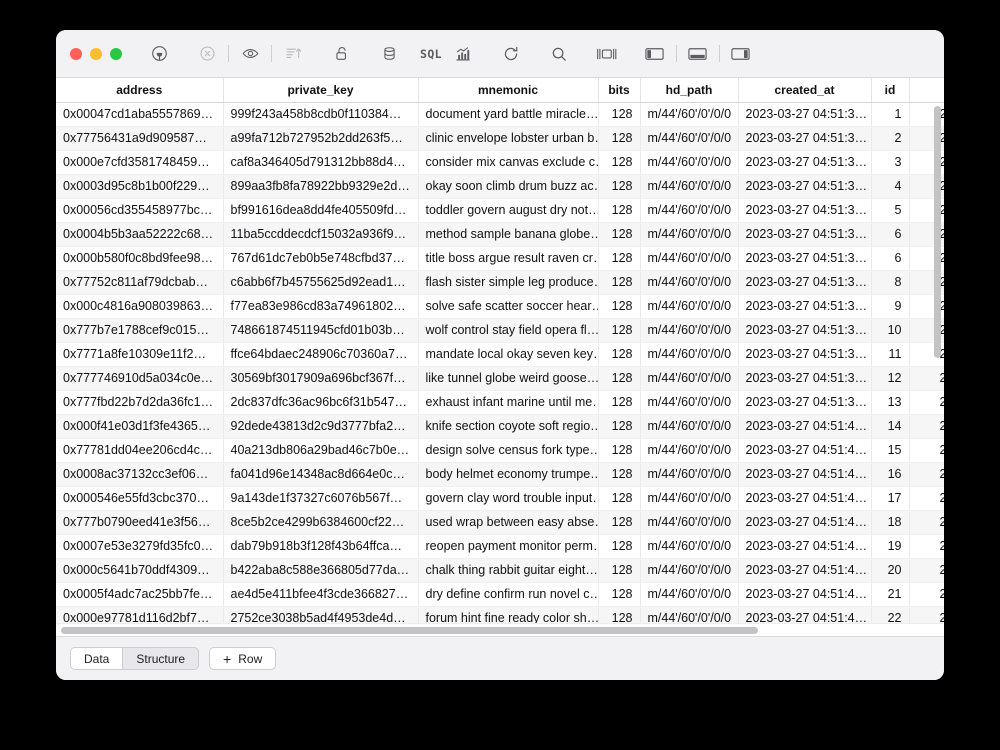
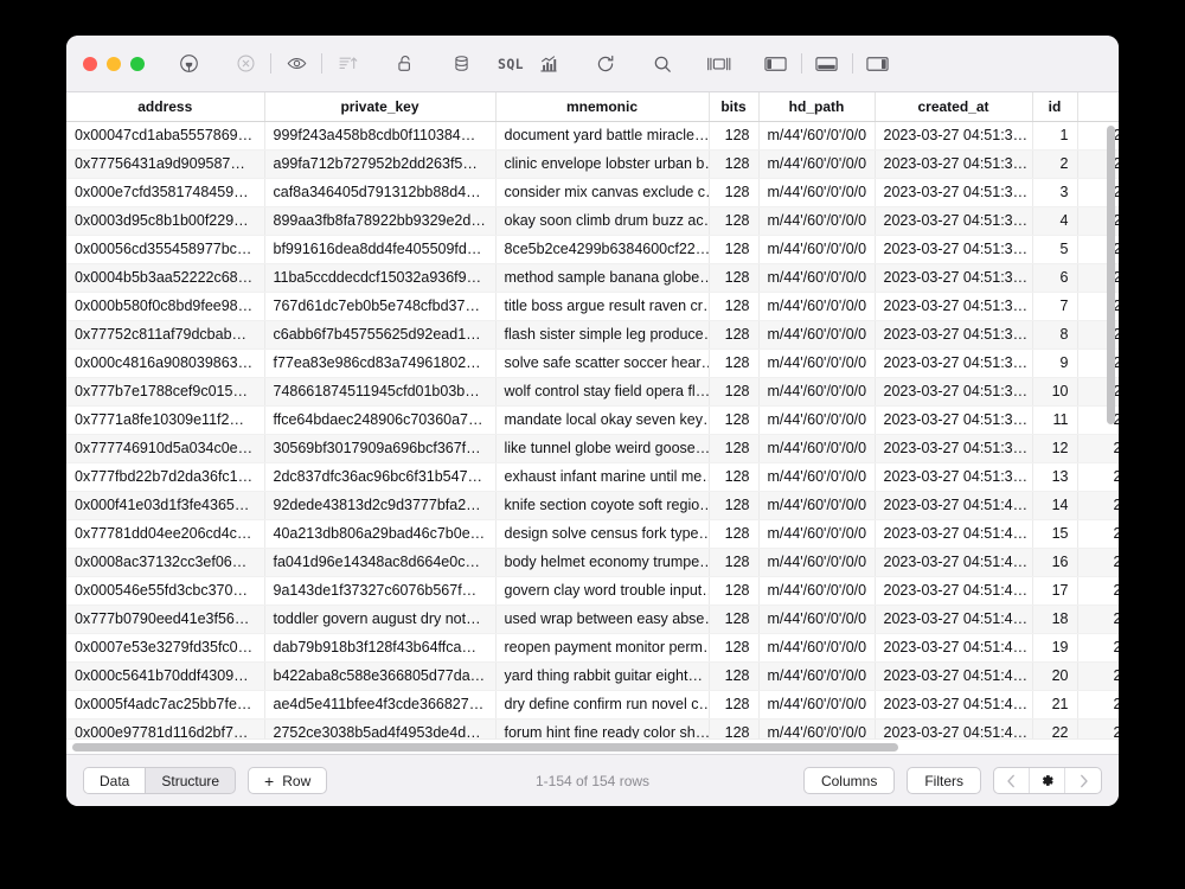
  SQL
  address	private_key	mnemonic	bits	hd_path	created_at	id
  0x00047cd1aba5557869…	999f243a458b8cdb0f110384…	document yard battle miracle…	128	m/44'/60'/0'/0/0	2023-03-27 04:51:3…	1	2
  0x77756431a9d909587…	a99fa712b727952b2dd263f5…	clinic envelope lobster urban b	128	m/44'/60'/0'/0/0	2023-03-27 04:51:3…	2	2
  0x000e7cfd3581748459…	caf8a346405d791312bb88d4…	consider mix canvas exclude c	128	m/44'/60'/0'/0/0	2023-03-27 04:51:3…	3	2
  0x0003d95c8b1b00f229…	899aa3fb8fa78922bb9329e2d…	okay soon climb drum buzz ac	128	m/44'/60'/0'/0/0	2023-03-27 04:51:3…	4	2
- 0x00056cd355458977bc…	bf991616dea8dd4fe405509fd…	toddler govern august dry not…	128	m/44'/60'/0'/0/0	2023-03-27 04:51:3…	5	2
+ 0x00056cd355458977bc…	bf991616dea8dd4fe405509fd…	8ce5b2ce4299b6384600cf22…	128	m/44'/60'/0'/0/0	2023-03-27 04:51:3…	5	2
  0x0004b5b3aa52222c68…	11ba5ccddecdcf15032a936f9…	method sample banana globe…	128	m/44'/60'/0'/0/0	2023-03-27 04:51:3…	6	2
- 0x000b580f0c8bd9fee98…	767d61dc7eb0b5e748cfbd37…	title boss argue result raven cr	128	m/44'/60'/0'/0/0	2023-03-27 04:51:3…	6	2
+ 0x000b580f0c8bd9fee98…	767d61dc7eb0b5e748cfbd37…	title boss argue result raven cr	128	m/44'/60'/0'/0/0	2023-03-27 04:51:3…	7	2
  0x77752c811af79dcbab…	c6abb6f7b45755625d92ead1…	flash sister simple leg produce	128	m/44'/60'/0'/0/0	2023-03-27 04:51:3…	8	2
  0x000c4816a908039863…	f77ea83e986cd83a74961802…	solve safe scatter soccer hear	128	m/44'/60'/0'/0/0	2023-03-27 04:51:3…	9	2
  0x777b7e1788cef9c015…	748661874511945cfd01b03b…	wolf control stay field opera fl…	128	m/44'/60'/0'/0/0	2023-03-27 04:51:3…	10	2
  0x7771a8fe10309e11f2…	ffce64bdaec248906c70360a7…	mandate local okay seven key	128	m/44'/60'/0'/0/0	2023-03-27 04:51:3…	11	2
  0x777746910d5a034c0e…	30569bf3017909a696bcf367f…	like tunnel globe weird goose…	128	m/44'/60'/0'/0/0	2023-03-27 04:51:3…	12	2
  0x777fbd22b7d2da36fc1…	2dc837dfc36ac96bc6f31b547…	exhaust infant marine until me	128	m/44'/60'/0'/0/0	2023-03-27 04:51:3…	13	2
  0x000f41e03d1f3fe4365…	92dede43813d2c9d3777bfa2…	knife section coyote soft regio…	128	m/44'/60'/0'/0/0	2023-03-27 04:51:4…	14	2
  0x77781dd04ee206cd4c…	40a213db806a29bad46c7b0e…	design solve census fork type…	128	m/44'/60'/0'/0/0	2023-03-27 04:51:4…	15	2
  0x0008ac37132cc3ef06…	fa041d96e14348ac8d664e0c…	body helmet economy trumpe…	128	m/44'/60'/0'/0/0	2023-03-27 04:51:4…	16	2
  0x000546e55fd3cbc370…	9a143de1f37327c6076b567f…	govern clay word trouble input	128	m/44'/60'/0'/0/0	2023-03-27 04:51:4…	17	2
- 0x777b0790eed41e3f56…	8ce5b2ce4299b6384600cf22…	used wrap between easy abse	128	m/44'/60'/0'/0/0	2023-03-27 04:51:4…	18	2
+ 0x777b0790eed41e3f56…	toddler govern august dry not…	used wrap between easy abse	128	m/44'/60'/0'/0/0	2023-03-27 04:51:4…	18	2
  0x0007e53e3279fd35fc0…	dab79b918b3f128f43b64ffca…	reopen payment monitor perm	128	m/44'/60'/0'/0/0	2023-03-27 04:51:4…	19	2
- 0x000c5641b70ddf4309…	b422aba8c588e366805d77da…	chalk thing rabbit guitar eight…	128	m/44'/60'/0'/0/0	2023-03-27 04:51:4…	20	2
+ 0x000c5641b70ddf4309…	b422aba8c588e366805d77da…	yard thing rabbit guitar eight…	128	m/44'/60'/0'/0/0	2023-03-27 04:51:4…	20	2
  0x0005f4adc7ac25bb7fe…	ae4d5e411bfee4f3cde366827…	dry define confirm run novel c…	128	m/44'/60'/0'/0/0	2023-03-27 04:51:4…	21	2
  0x000e97781d116d2bf7…	2752ce3038b5ad4f4953de4d…	forum hint fine ready color sh…	128	m/44'/60'/0'/0/0	2023-03-27 04:51:4…	22	2
  Data
  Structure
  +
  Row
+ 1-154 of 154 rows
+ Columns
+ Filters
